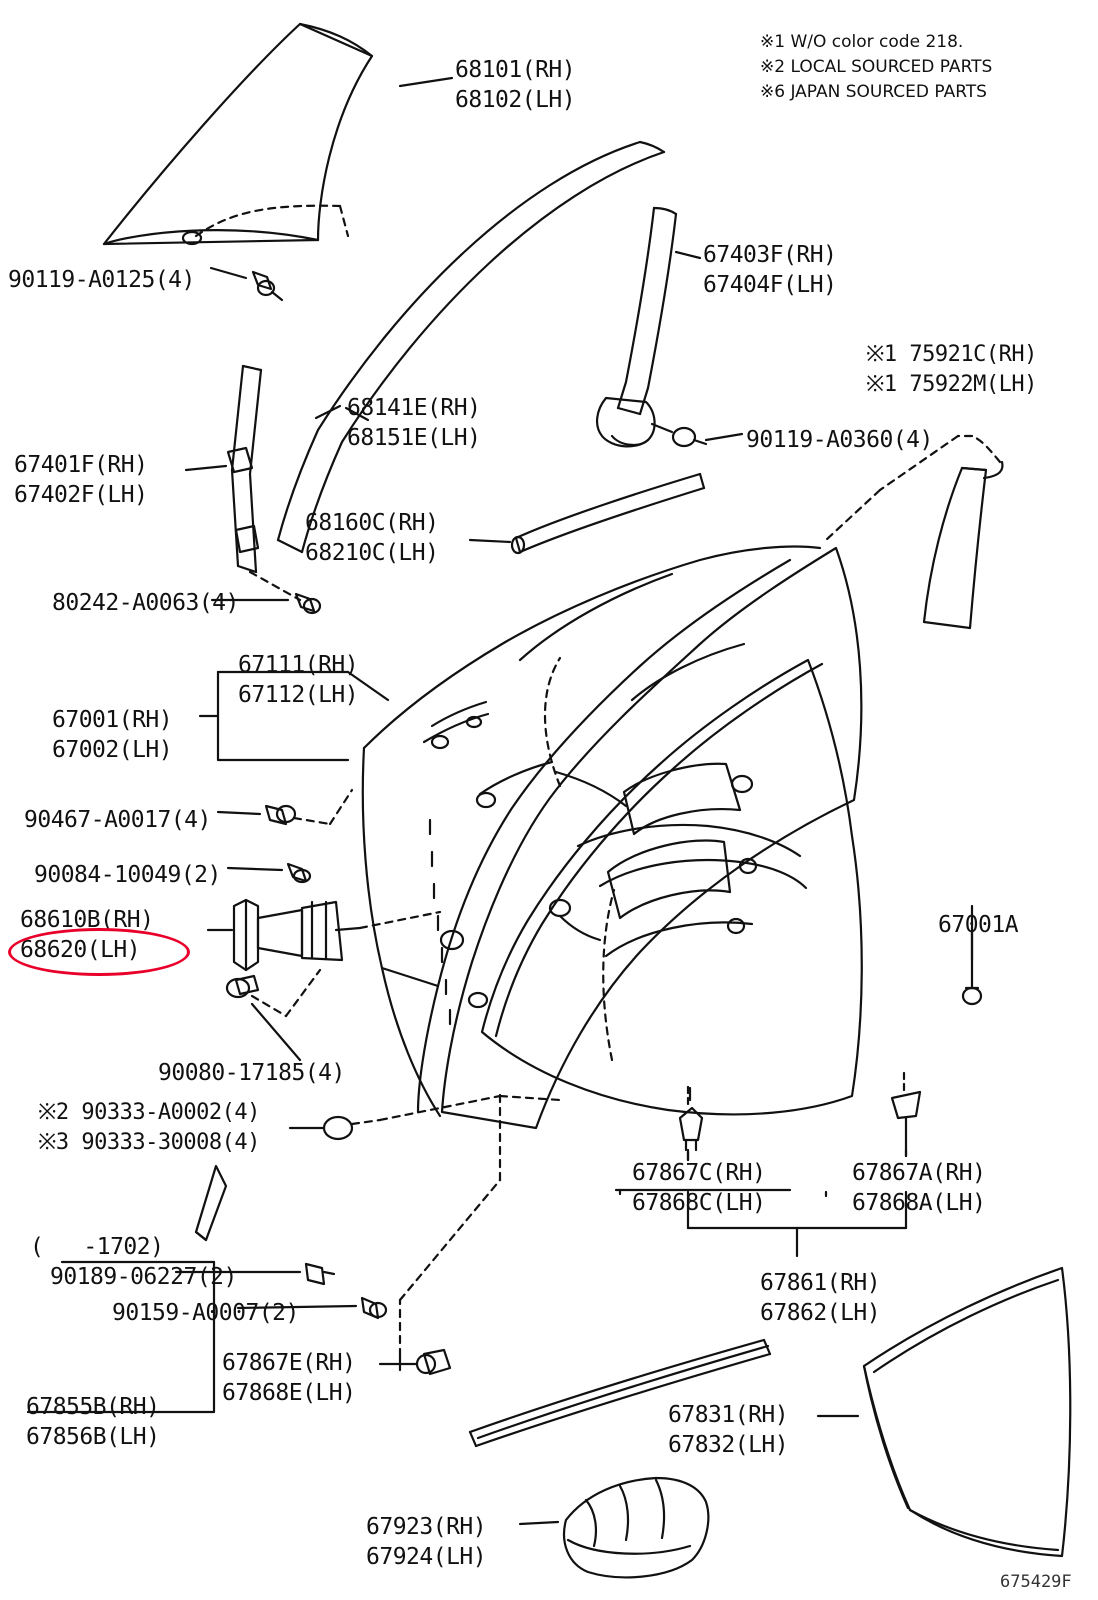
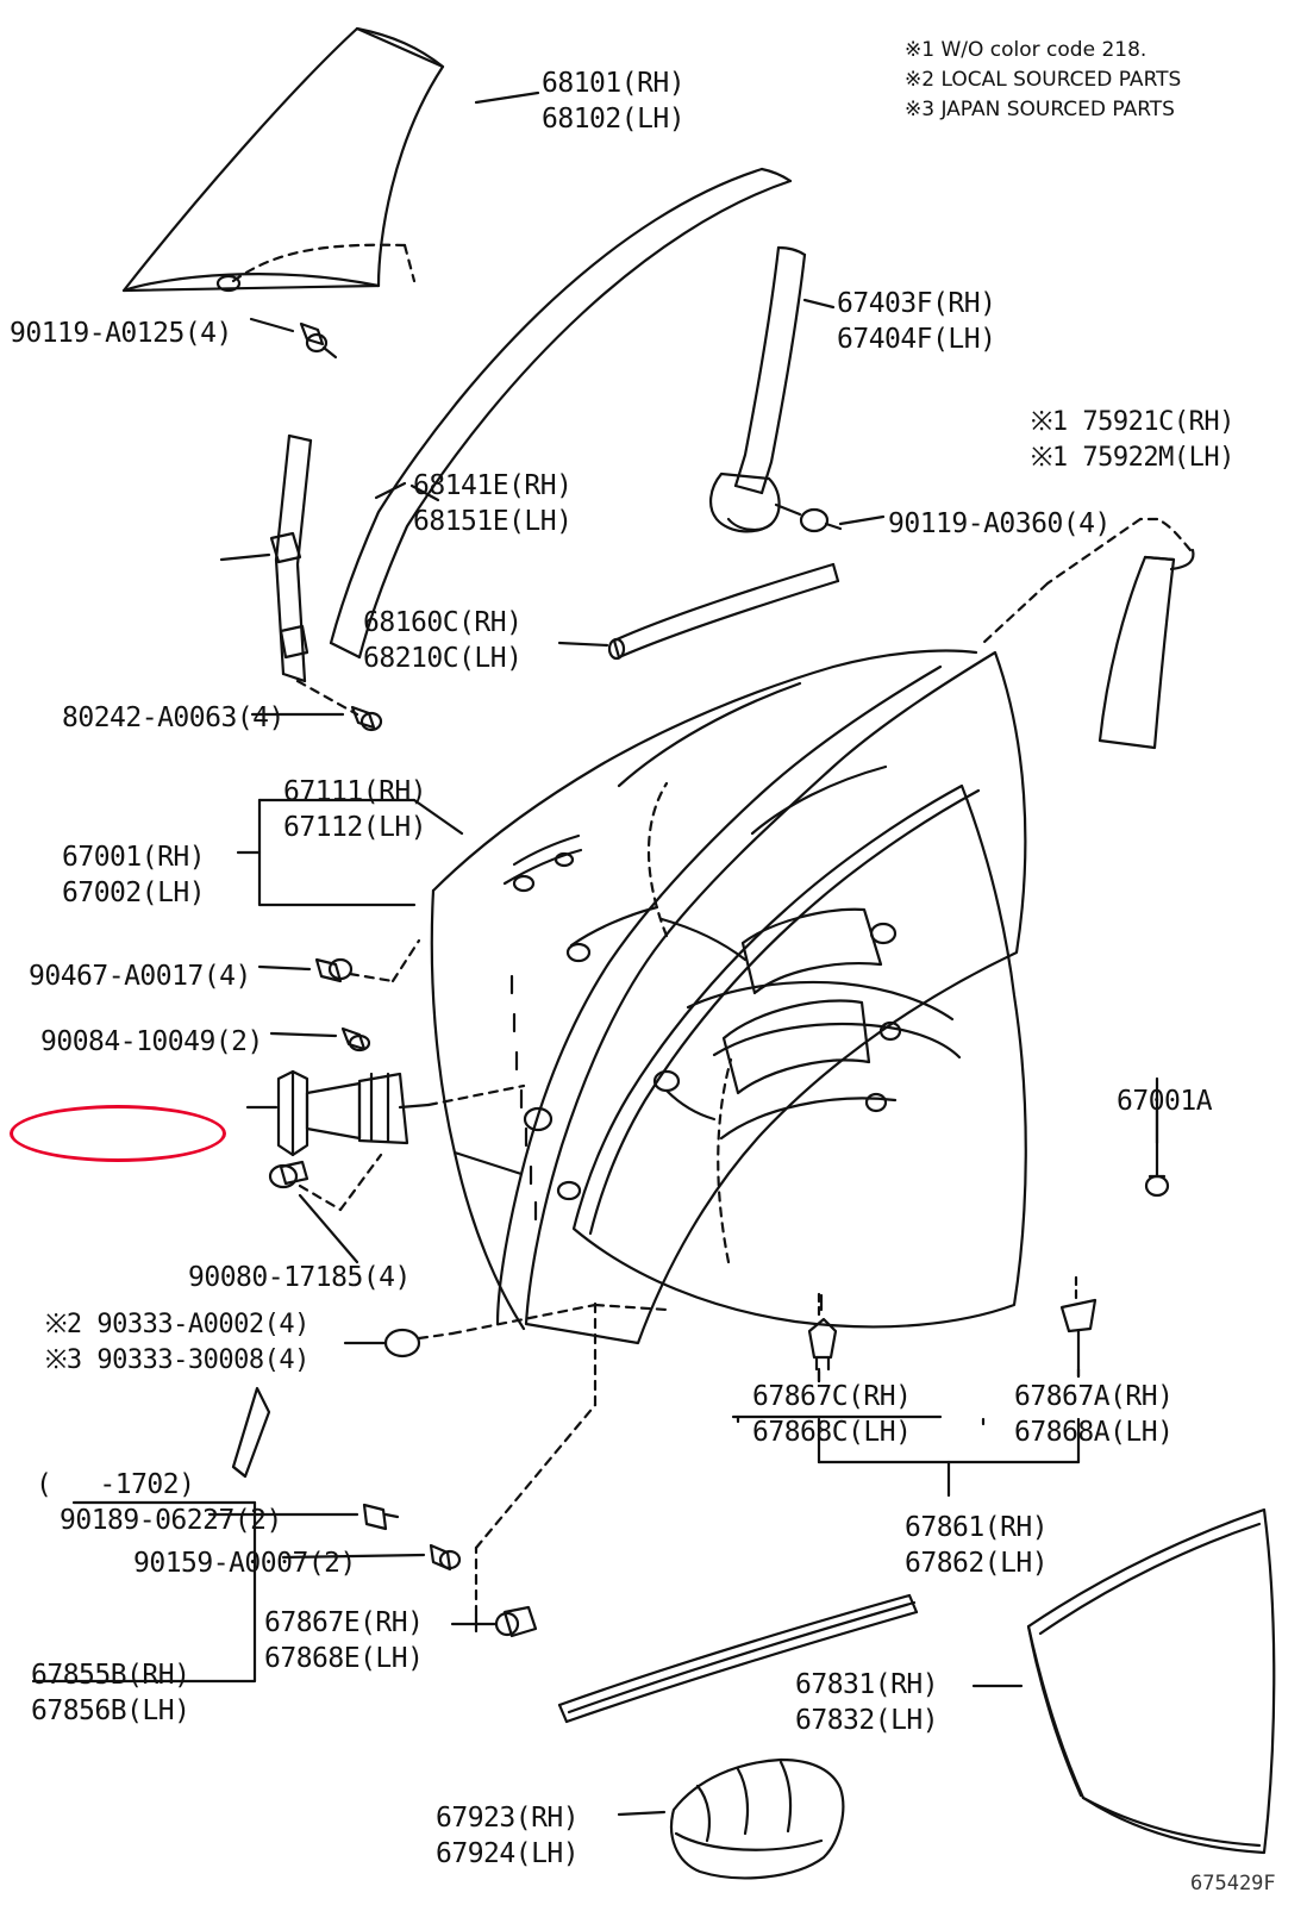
  ※1 W/O color code 218.
  ※2 LOCAL SOURCED PARTS
- ※6 JAPAN SOURCED PARTS
+ ※3 JAPAN SOURCED PARTS
  68101(RH)
  68102(LH)
  90119-A0125(4)
  67403F(RH)
  67404F(LH)
  ※1 75921C(RH)
  ※1 75922M(LH)
  68141E(RH)
  68151E(LH)
  90119-A0360(4)
- 67401F(RH)
- 67402F(LH)
  68160C(RH)
  68210C(LH)
  80242-A0063(4)
  67111(RH)
  67112(LH)
  67001(RH)
  67002(LH)
  90467-A0017(4)
  90084-10049(2)
- 68610B(RH)
- 68620(LH)
  90080-17185(4)
  67001A
  ※2 90333-A0002(4)
  ※3 90333-30008(4)
  67867C(RH)
  67868C(LH)
  67867A(RH)
  67868A(LH)
  67861(RH)
  67862(LH)
  ( -1702)
  90189-06227(2)
  90159-A0007(2)
  67867E(RH)
  67868E(LH)
  67855B(RH)
  67856B(LH)
  67831(RH)
  67832(LH)
  67923(RH)
  67924(LH)
  675429F
